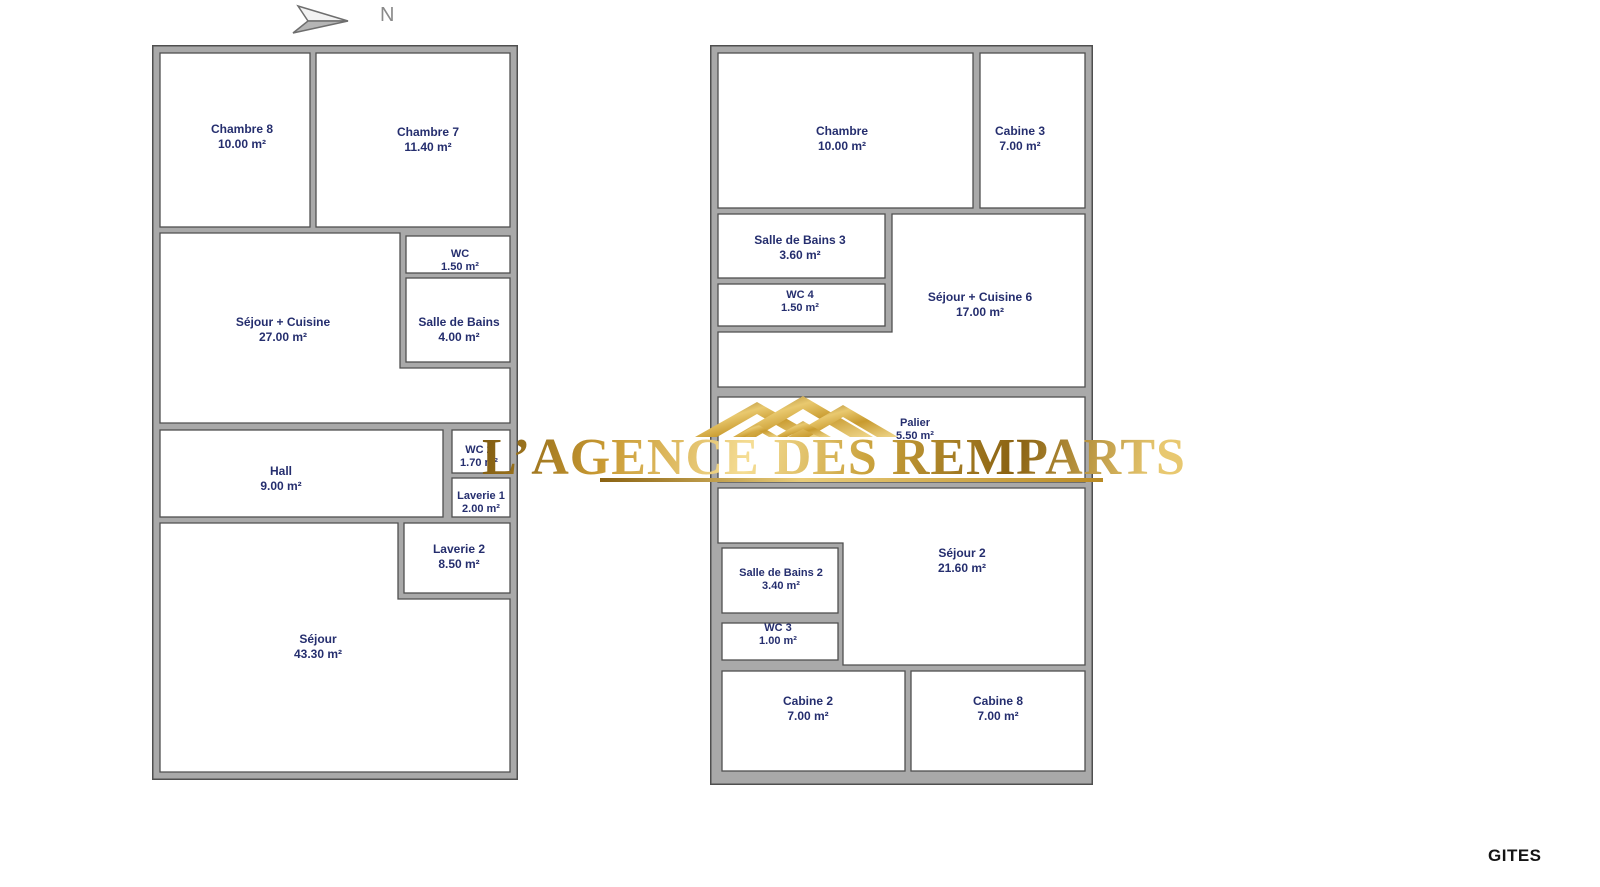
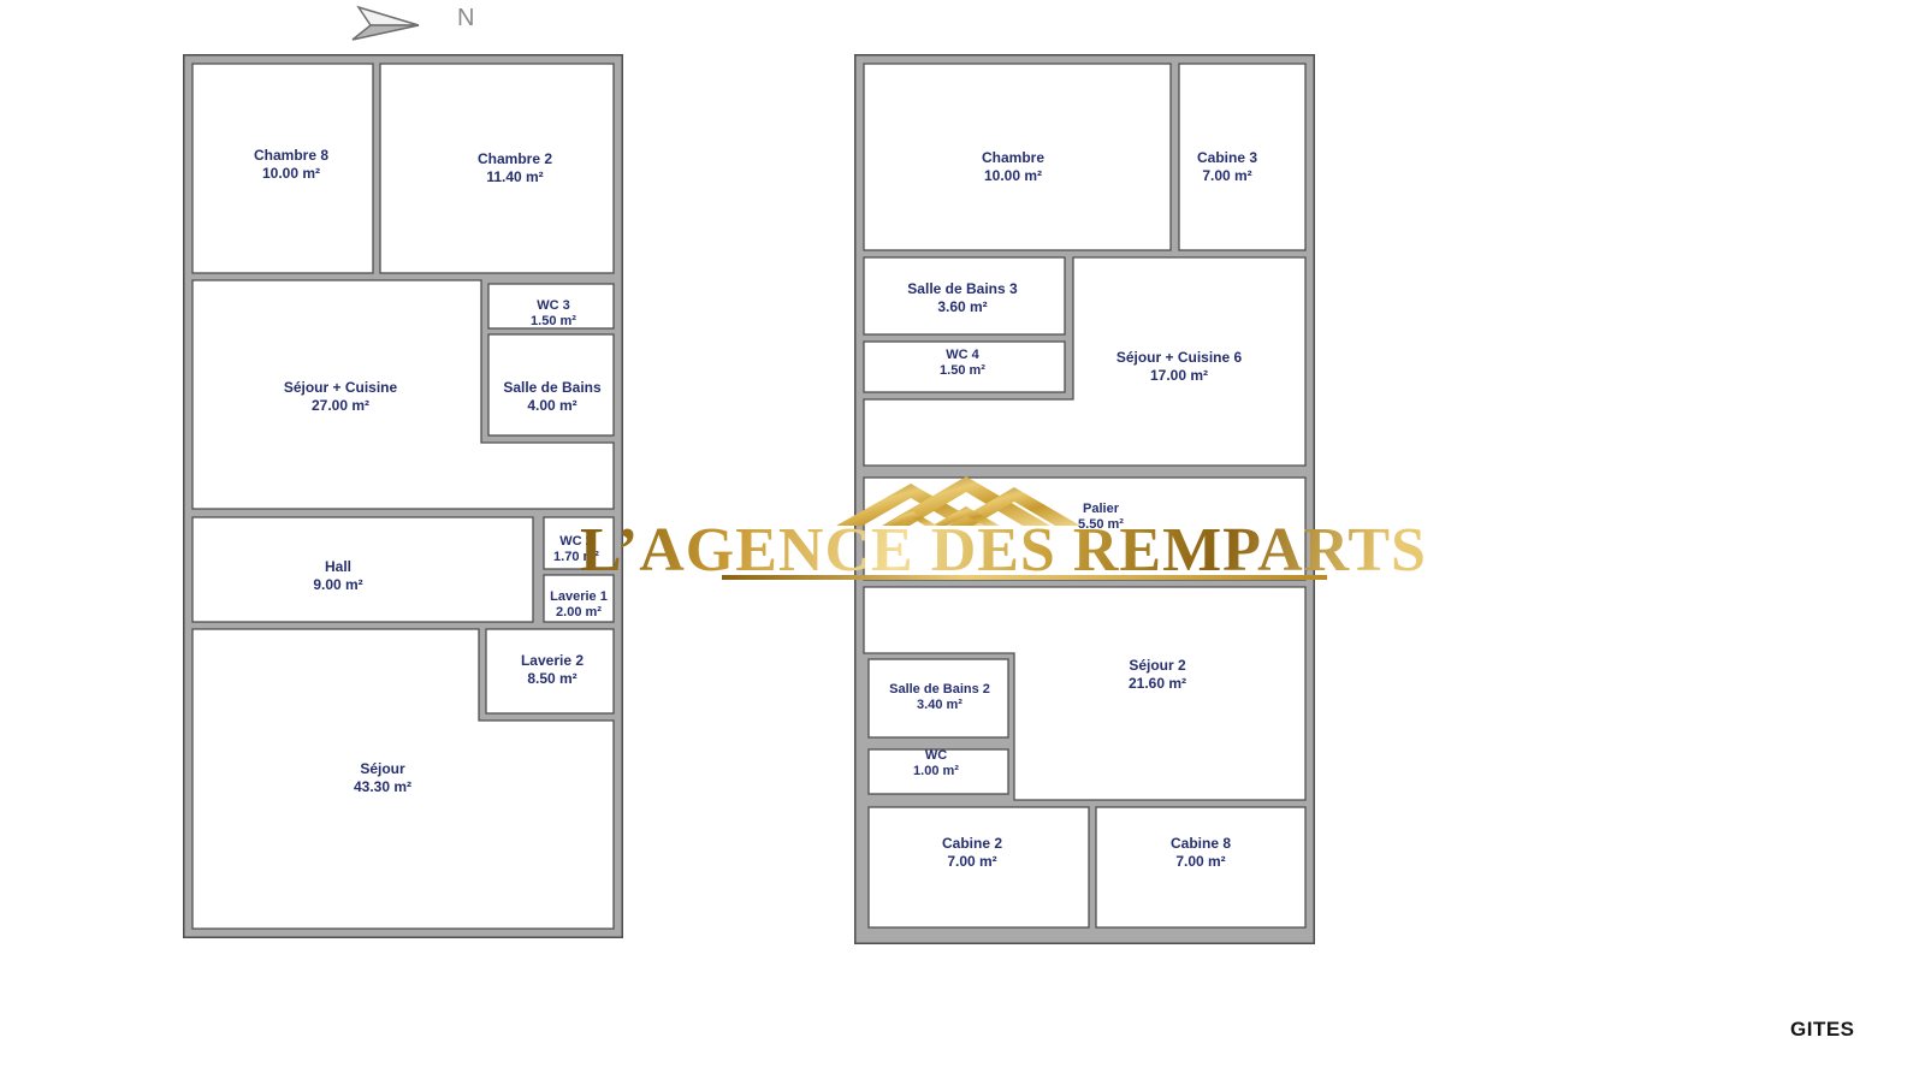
  N
  Chambre 8
  10.00 m²
- Chambre 7
+ Chambre 2
  11.40 m²
- WC
+ WC 3
  1.50 m²
  Séjour + Cuisine
  27.00 m²
  Salle de Bains
  4.00 m²
  Hall
  9.00 m²
  Laverie 1
  2.00 m²
  Laverie 2
  8.50 m²
  Séjour
  43.30 m²
  Chambre
  10.00 m²
  Cabine 3
  7.00 m²
  Salle de Bains 3
  3.60 m²
  WC 4
  1.50 m²
  Séjour + Cuisine 6
  17.00 m²
  Palier
  Séjour 2
  21.60 m²
  Salle de Bains 2
  3.40 m²
- WC 3
+ WC
  1.00 m²
  Cabine 2
  7.00 m²
  Cabine 8
  7.00 m²
  L’AGENCE DES REMPARTS
  GITES
